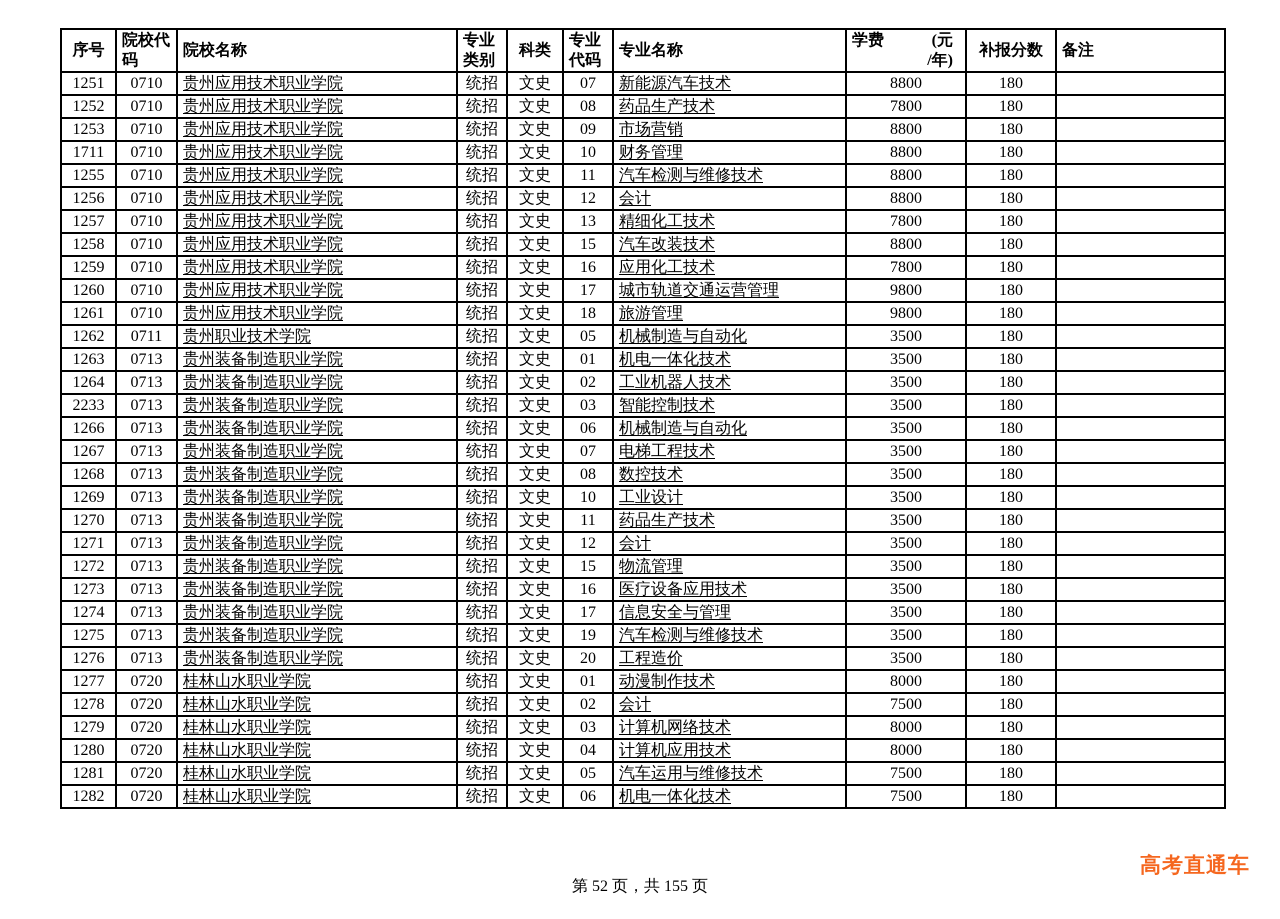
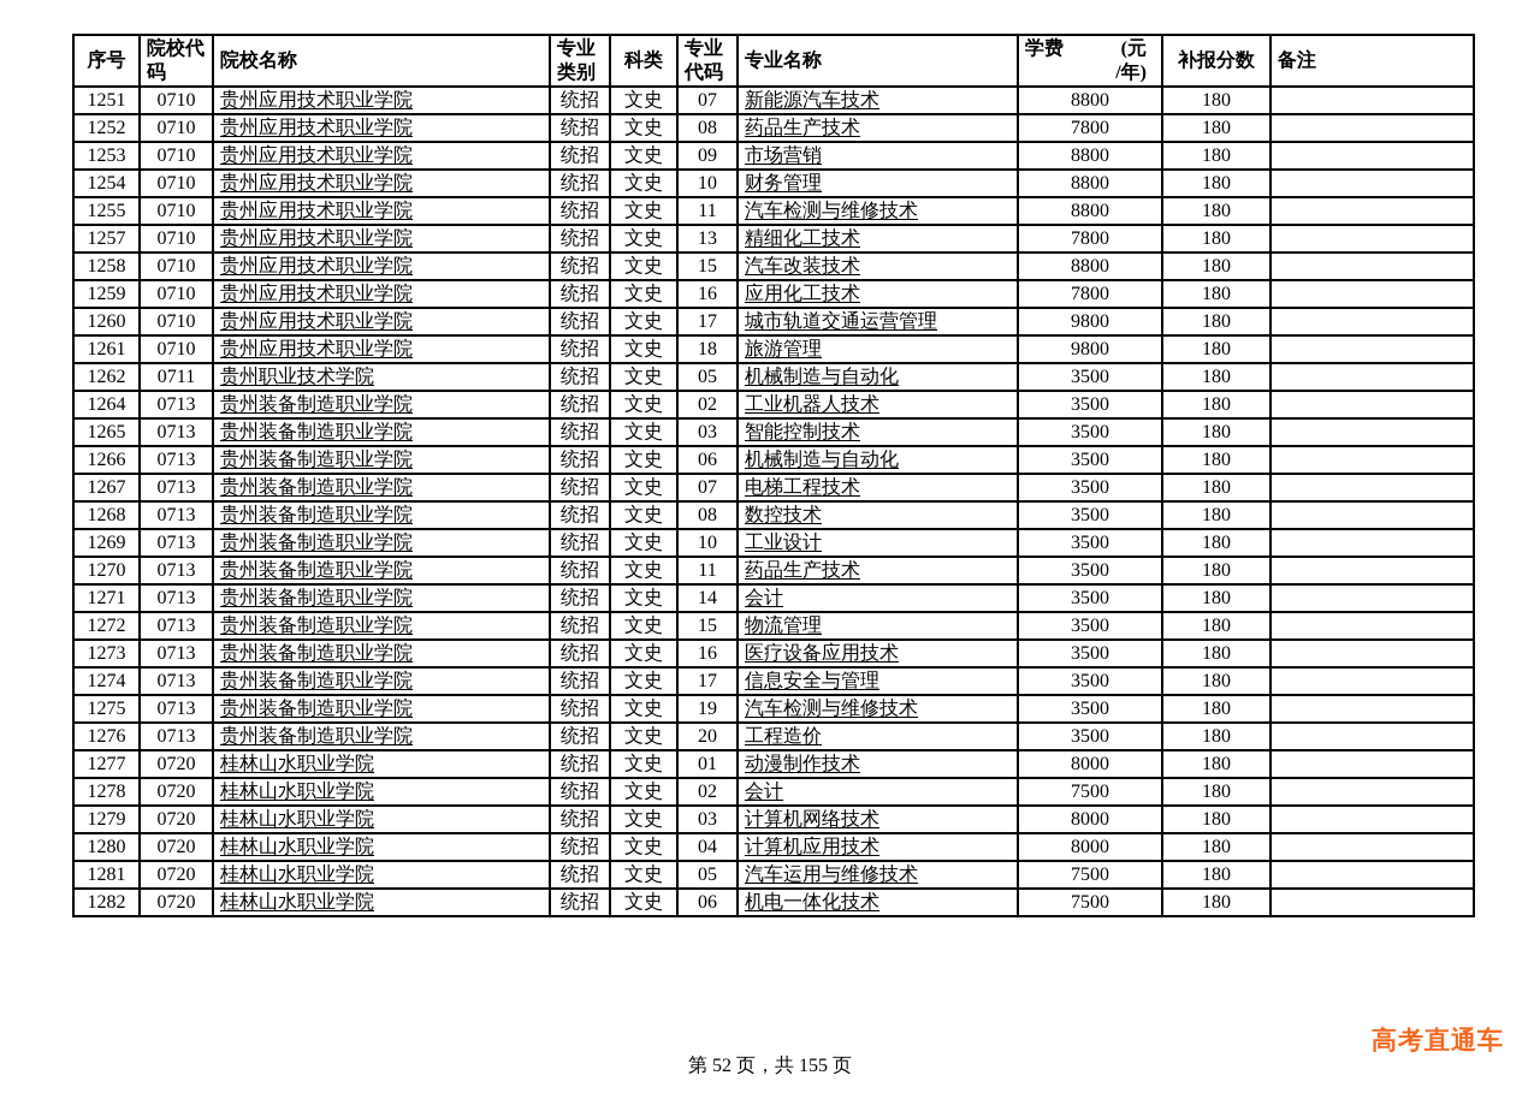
  序号	院校代 码	院校名称	专业 类别	科类	专业 代码	专业名称	学费 (元 /年)	补报分数	备注
  1251	0710	贵州应用技术职业学院	统招	文史	07	新能源汽车技术	8800	180
  1252	0710	贵州应用技术职业学院	统招	文史	08	药品生产技术	7800	180
  1253	0710	贵州应用技术职业学院	统招	文史	09	市场营销	8800	180
- 1711	0710	贵州应用技术职业学院	统招	文史	10	财务管理	8800	180
+ 1254	0710	贵州应用技术职业学院	统招	文史	10	财务管理	8800	180
  1255	0710	贵州应用技术职业学院	统招	文史	11	汽车检测与维修技术	8800	180
- 1256	0710	贵州应用技术职业学院	统招	文史	12	会计	8800	180
  1257	0710	贵州应用技术职业学院	统招	文史	13	精细化工技术	7800	180
  1258	0710	贵州应用技术职业学院	统招	文史	15	汽车改装技术	8800	180
  1259	0710	贵州应用技术职业学院	统招	文史	16	应用化工技术	7800	180
  1260	0710	贵州应用技术职业学院	统招	文史	17	城市轨道交通运营管理	9800	180
  1261	0710	贵州应用技术职业学院	统招	文史	18	旅游管理	9800	180
  1262	0711	贵州职业技术学院	统招	文史	05	机械制造与自动化	3500	180
- 1263	0713	贵州装备制造职业学院	统招	文史	01	机电一体化技术	3500	180
  1264	0713	贵州装备制造职业学院	统招	文史	02	工业机器人技术	3500	180
- 2233	0713	贵州装备制造职业学院	统招	文史	03	智能控制技术	3500	180
+ 1265	0713	贵州装备制造职业学院	统招	文史	03	智能控制技术	3500	180
  1266	0713	贵州装备制造职业学院	统招	文史	06	机械制造与自动化	3500	180
  1267	0713	贵州装备制造职业学院	统招	文史	07	电梯工程技术	3500	180
  1268	0713	贵州装备制造职业学院	统招	文史	08	数控技术	3500	180
  1269	0713	贵州装备制造职业学院	统招	文史	10	工业设计	3500	180
  1270	0713	贵州装备制造职业学院	统招	文史	11	药品生产技术	3500	180
- 1271	0713	贵州装备制造职业学院	统招	文史	12	会计	3500	180
+ 1271	0713	贵州装备制造职业学院	统招	文史	14	会计	3500	180
  1272	0713	贵州装备制造职业学院	统招	文史	15	物流管理	3500	180
  1273	0713	贵州装备制造职业学院	统招	文史	16	医疗设备应用技术	3500	180
  1274	0713	贵州装备制造职业学院	统招	文史	17	信息安全与管理	3500	180
  1275	0713	贵州装备制造职业学院	统招	文史	19	汽车检测与维修技术	3500	180
  1276	0713	贵州装备制造职业学院	统招	文史	20	工程造价	3500	180
  1277	0720	桂林山水职业学院	统招	文史	01	动漫制作技术	8000	180
  1278	0720	桂林山水职业学院	统招	文史	02	会计	7500	180
  1279	0720	桂林山水职业学院	统招	文史	03	计算机网络技术	8000	180
  1280	0720	桂林山水职业学院	统招	文史	04	计算机应用技术	8000	180
  1281	0720	桂林山水职业学院	统招	文史	05	汽车运用与维修技术	7500	180
  1282	0720	桂林山水职业学院	统招	文史	06	机电一体化技术	7500	180
  第 52 页，共 155 页
  高考直通车
